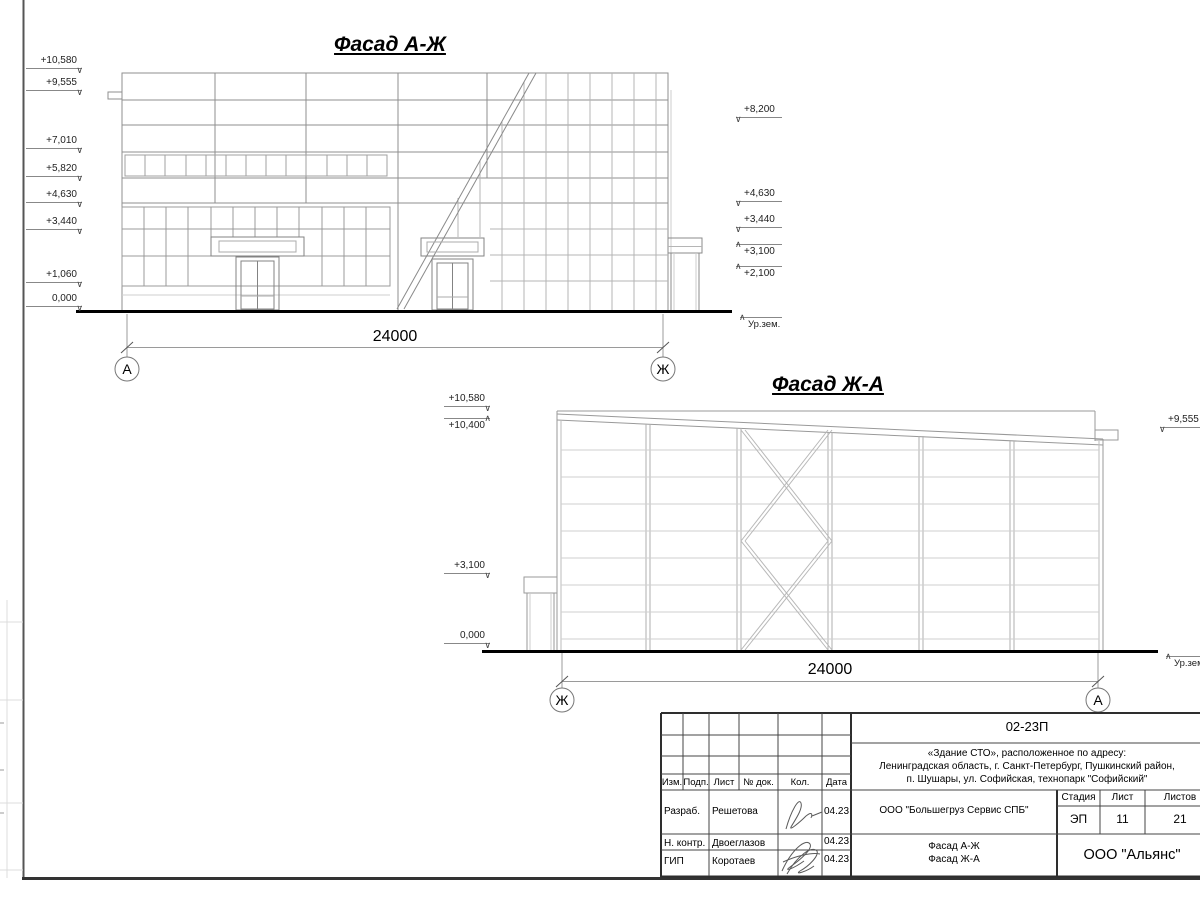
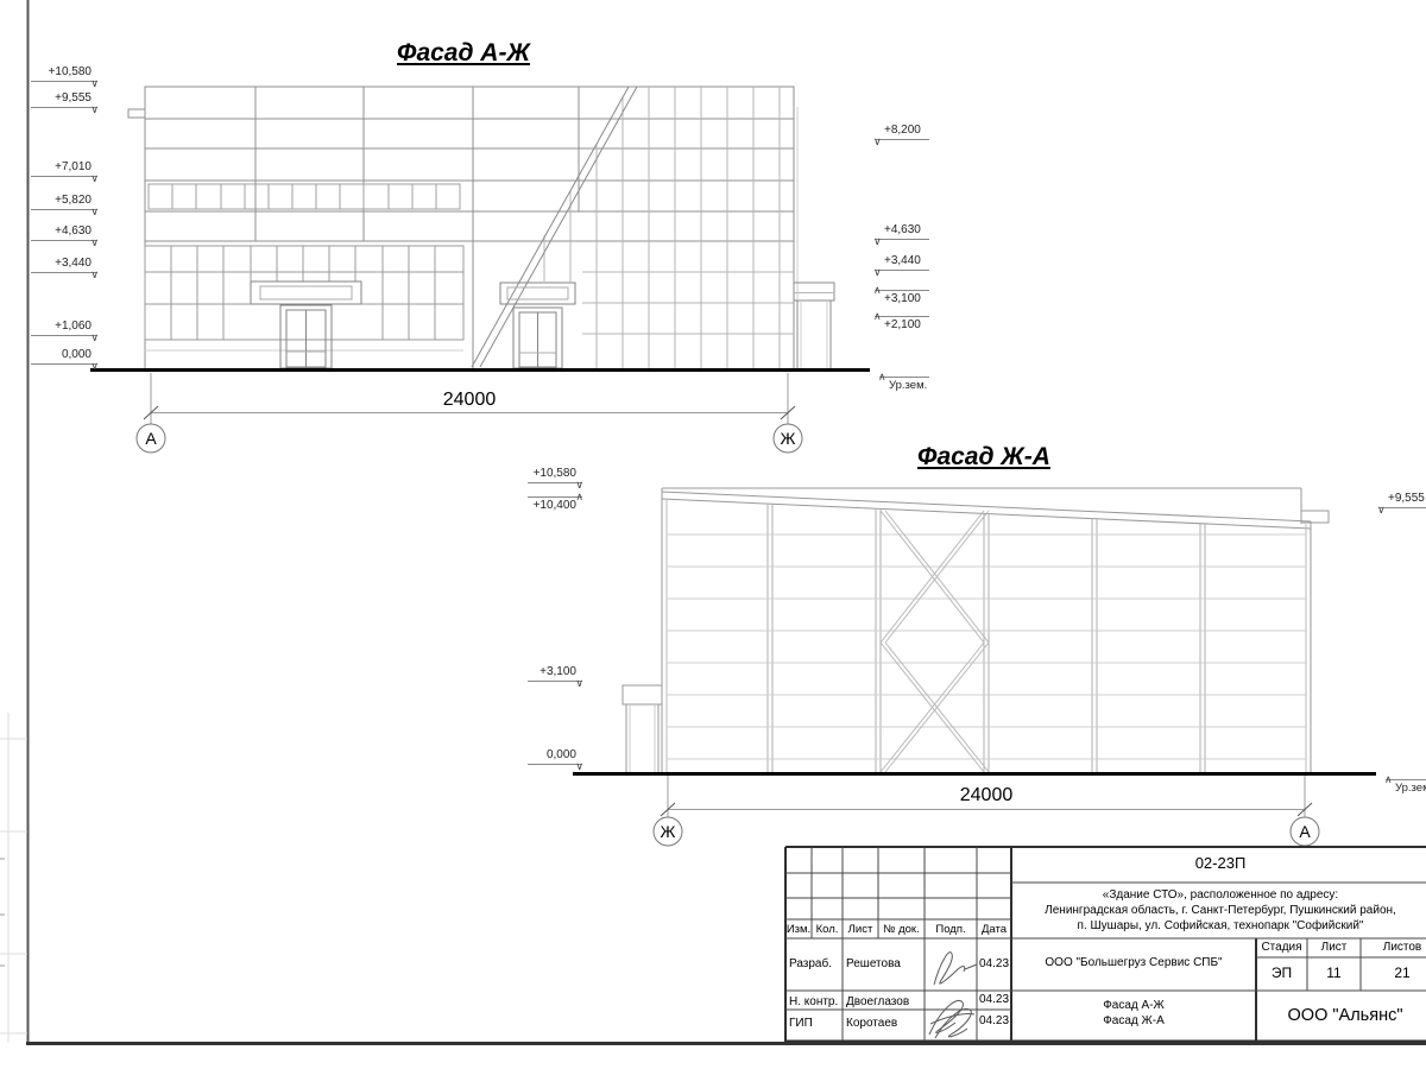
  Фасад А-Ж
  Фасад Ж-А
  24000
  24000
  А
  Ж
  Ж
  А
  +10,580
  ∨
  +9,555
  ∨
  +7,010
  ∨
  +5,820
  ∨
  +4,630
  ∨
  +3,440
  ∨
  +1,060
  ∨
  0,000
  ∨
  +8,200
  ∨
  +4,630
  ∨
  +3,440
  ∨
  +3,100
  ∧
  +2,100
  ∧
  Ур.зем.
  ∧
  +10,580
  ∨
  +10,400
  ∧
  +3,100
  ∨
  0,000
  ∨
  +9,555
  ∨
  Ур.зе
  ∧
  02-23П
  «Здание СТО», расположенное по адресу:
  Ленинградская область, г. Санкт-Петербург, Пушкинский район,
  п. Шушары, ул. Софийская, технопарк "Софийский"
  Изм.
- Подп.
+ Кол.
  Лист
  № док.
- Кол.
+ Подп.
  Дата
  Разраб.
  Решетова
  04.23
  Н. контр.
  Двоеглазов
  04.23
  ГИП
  Коротаев
  04.23
  ООО "Большегруз Сервис СПБ"
  Стадия
  Лист
  Листов
  ЭП
  11
  21
  Фасад А-Ж
  Фасад Ж-А
  ООО "Альянс"
